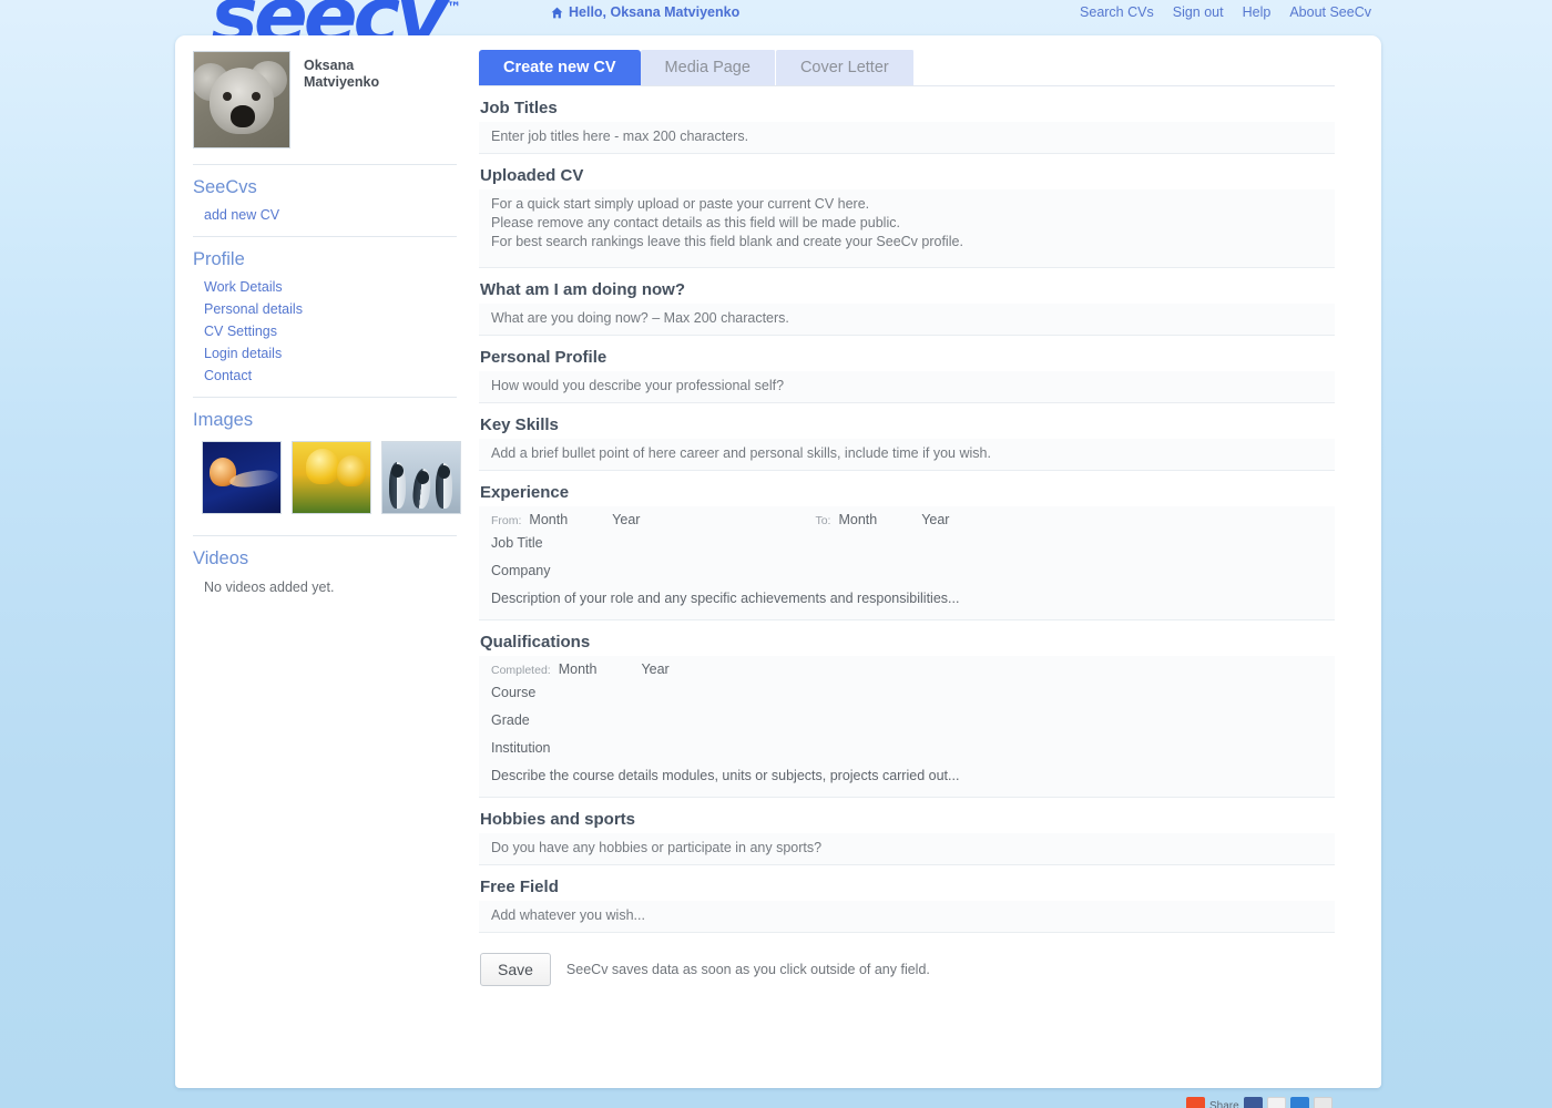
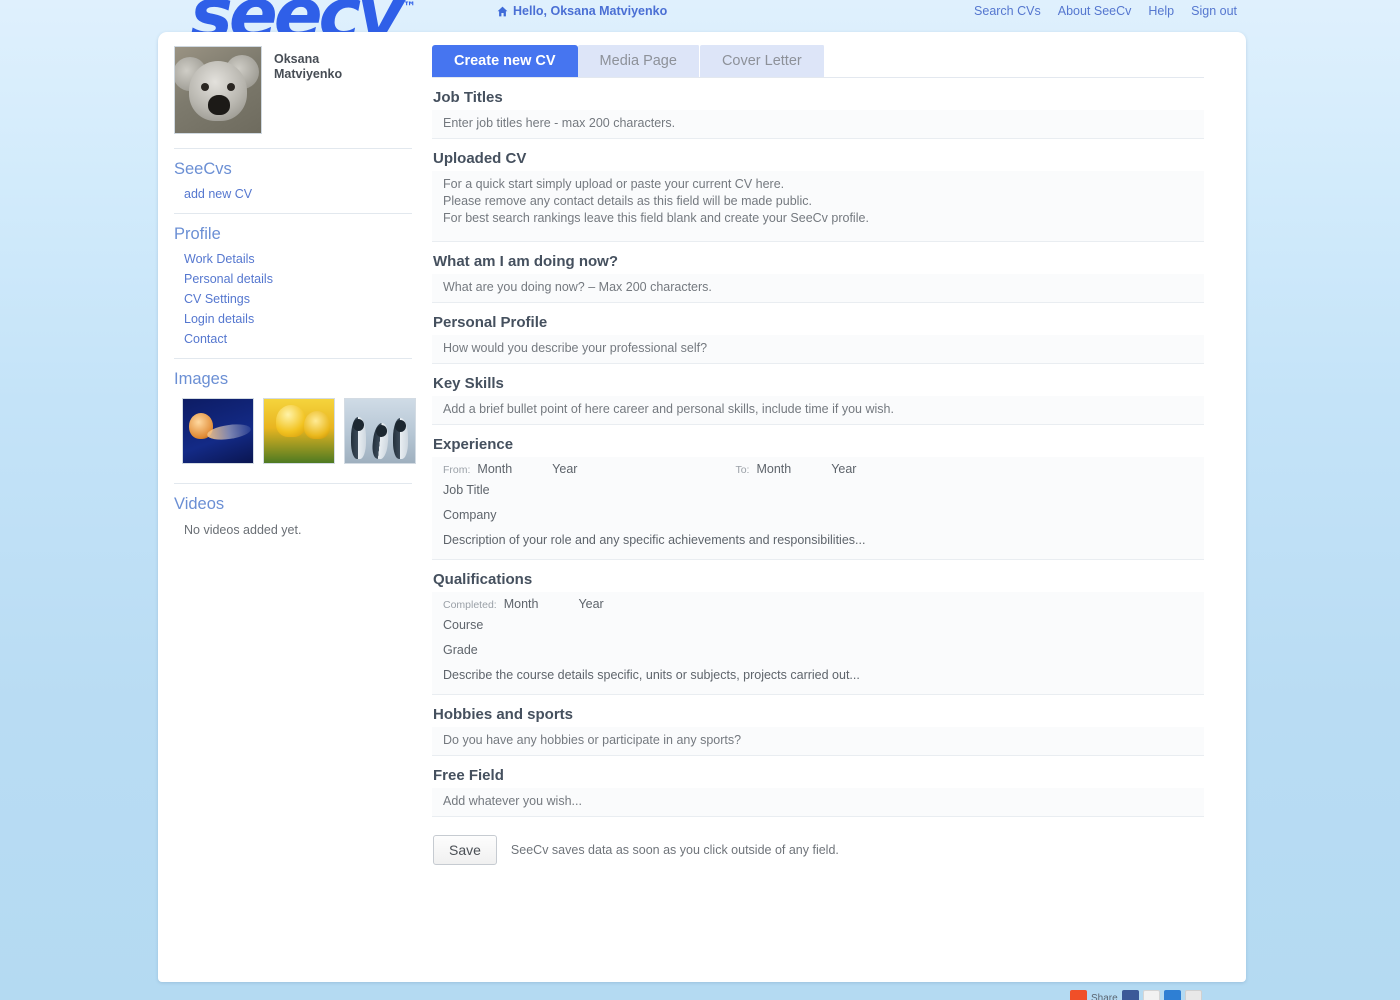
  seecv ™
  Hello, Oksana Matviyenko
  Search CVs
- Sign out
+ About SeeCv
  Help
- About SeeCv
+ Sign out
  Oksana
  Matviyenko
  SeeCvs
  add new CV
  Profile
  Work Details
  Personal details
  CV Settings
  Login details
  Contact
  Images
  Videos
  No videos added yet.
  Create new CV
  Media Page
  Cover Letter
  Job Titles
  Enter job titles here - max 200 characters.
  Uploaded CV
  For a quick start simply upload or paste your current CV here.
  Please remove any contact details as this field will be made public.
  For best search rankings leave this field blank and create your SeeCv profile.
  What am I am doing now?
  What are you doing now? – Max 200 characters.
  Personal Profile
  How would you describe your professional self?
  Key Skills
  Add a brief bullet point of here career and personal skills, include time if you wish.
  Experience
  From:
  Month
  Year
  To:
  Month
  Year
  Job Title
  Company
  Description of your role and any specific achievements and responsibilities...
  Qualifications
  Completed:
  Month
  Year
  Course
  Grade
- Institution
- Describe the course details modules, units or subjects, projects carried out...
+ Describe the course details specific, units or subjects, projects carried out...
  Hobbies and sports
  Do you have any hobbies or participate in any sports?
  Free Field
  Add whatever you wish...
  Save
  SeeCv saves data as soon as you click outside of any field.
  Share
